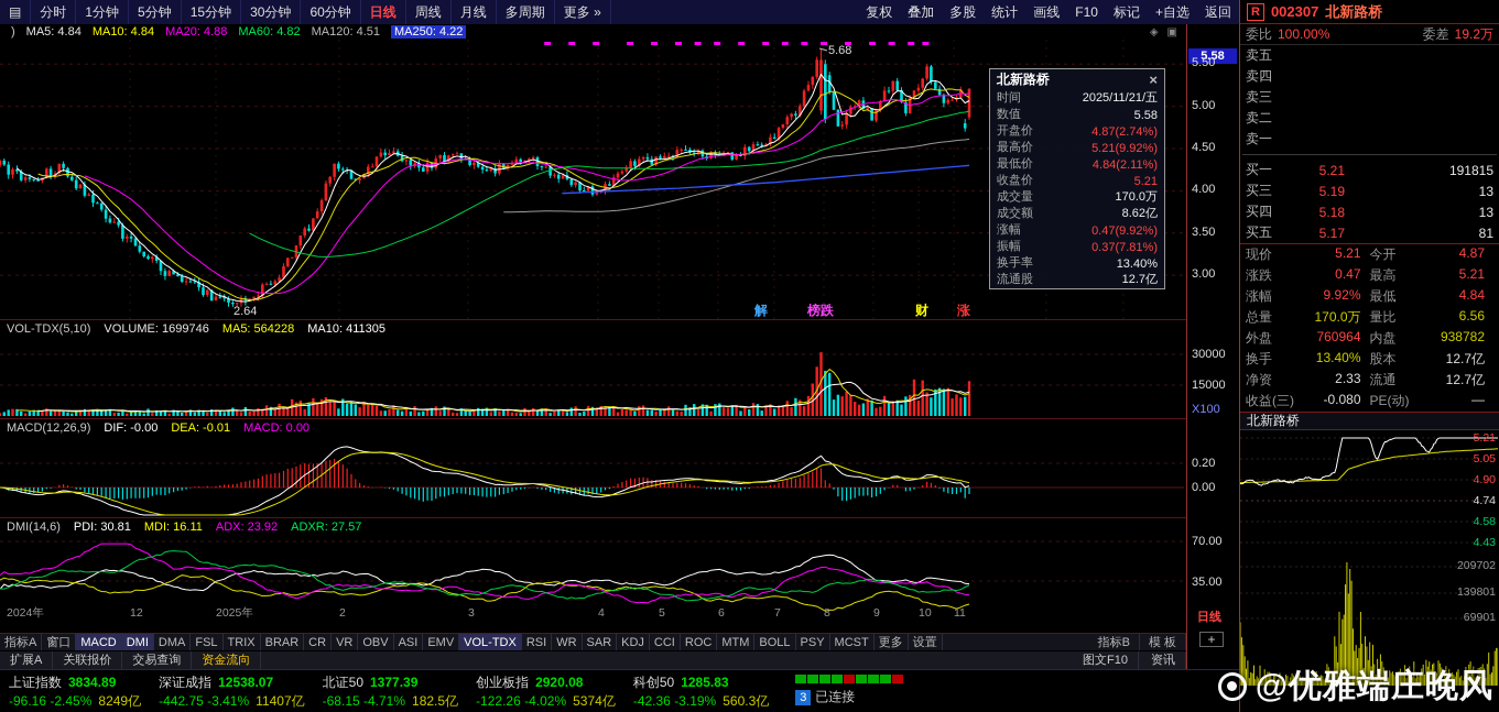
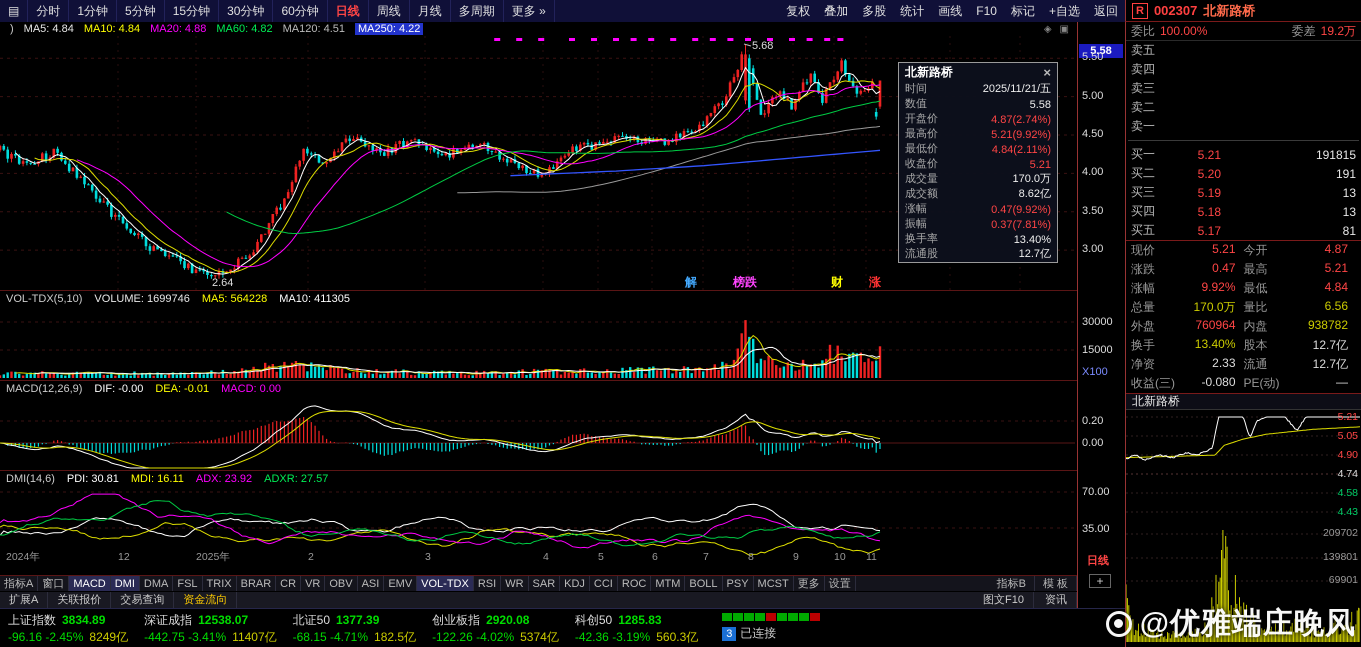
  ▤
  分时
  1分钟
  5分钟
  15分钟
  30分钟
  60分钟
  日线
  周线
  月线
  多周期
  更多 »
  复权
  叠加
  多股
  统计
  画线
  F10
  标记
  +自选
  返回
  R
  002307
  北新路桥
  )
  MA5: 4.84
  MA10: 4.84
  MA20: 4.88
  MA60: 4.82
  MA120: 4.51
  MA250: 4.22
  ◈
  ▣
  5.68
  2.64
  解
  榜跌
  财
  涨
  VOL-TDX(5,10)
  VOLUME: 1699746
  MA5: 564228
  MA10: 411305
  MACD(12,26,9)
  DIF: -0.00
  DEA: -0.01
  MACD: 0.00
  DMI(14,6)
  PDI: 30.81
  MDI: 16.11
  ADX: 23.92
  ADXR: 27.57
  2024年
  12
  2025年
  2
  3
  4
  5
  6
  7
  8
  9
  10
  11
  指标A
  窗口
  MACD
  DMI
  DMA
  FSL
  TRIX
  BRAR
  CR
  VR
  OBV
  ASI
  EMV
  VOL-TDX
  RSI
  WR
  SAR
  KDJ
  CCI
  ROC
  MTM
  BOLL
  PSY
  MCST
  更多
  设置
  指标B
  模 板
  扩展A
  关联报价
  交易查询
  资金流向
  图文F10
  资讯
  北新路桥
  ×
  时间
  2025/11/21/五
  数值
  5.58
  开盘价
  4.87(2.74%)
  最高价
  5.21(9.92%)
  最低价
  4.84(2.11%)
  收盘价
  5.21
  成交量
  170.0万
  成交额
  8.62亿
  涨幅
  0.47(9.92%)
  振幅
  0.37(7.81%)
  换手率
  13.40%
  流通股
  12.7亿
  5.58
  5.50
  5.00
  4.50
  4.00
  3.50
  3.00
  30000
  15000
  X100
  0.20
  0.00
  70.00
  35.00
  日线
  +
  委比
  100.00%
  委差
  19.2万
  卖五
  卖四
  卖三
  卖二
  卖一
  买一
  5.21
  191815
+ 买二
+ 5.20
+ 191
  买三
  5.19
  13
  买四
  5.18
  13
  买五
  5.17
  81
  现价
  5.21
  今开
  4.87
  涨跌
  0.47
  最高
  5.21
  涨幅
  9.92%
  最低
  4.84
  总量
  170.0万
  量比
  6.56
  外盘
  760964
  内盘
  938782
  换手
  13.40%
  股本
  12.7亿
  净资
  2.33
  流通
  12.7亿
  收益(三)
  -0.080
  PE(动)
  —
  北新路桥
  5.21
  5.05
  4.90
  4.74
  4.58
  4.43
  209702
  139801
  69901
  上证指数 3834.89
  -96.16 -2.45% 8249亿
  深证成指 12538.07
  -442.75 -3.41% 11407亿
  北证50 1377.39
  -68.15 -4.71% 182.5亿
  创业板指 2920.08
  -122.26 -4.02% 5374亿
  科创50 1285.83
  -42.36 -3.19% 560.3亿
  3
  已连接
  @优雅端庄晚风
